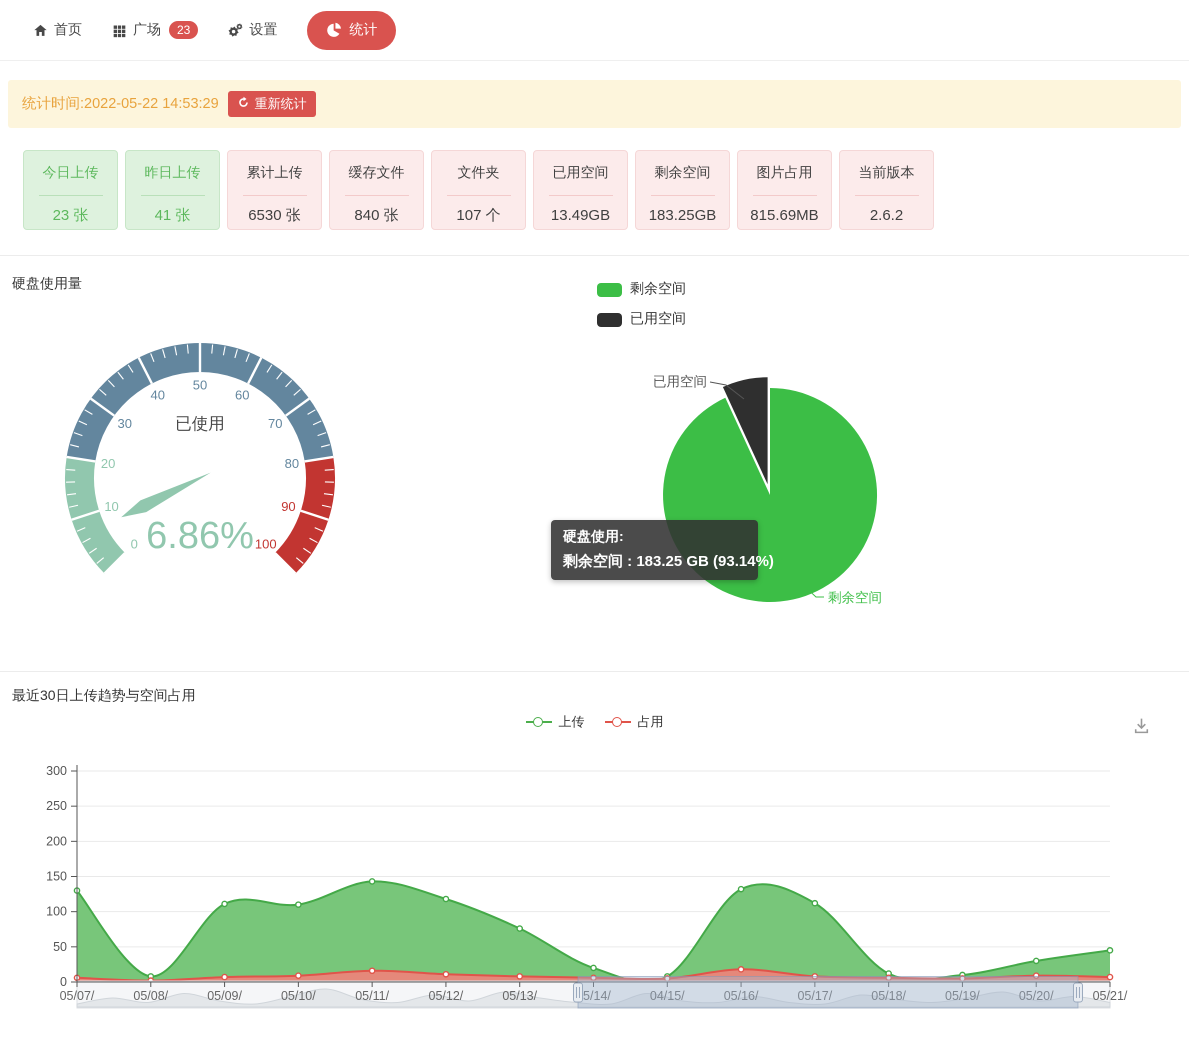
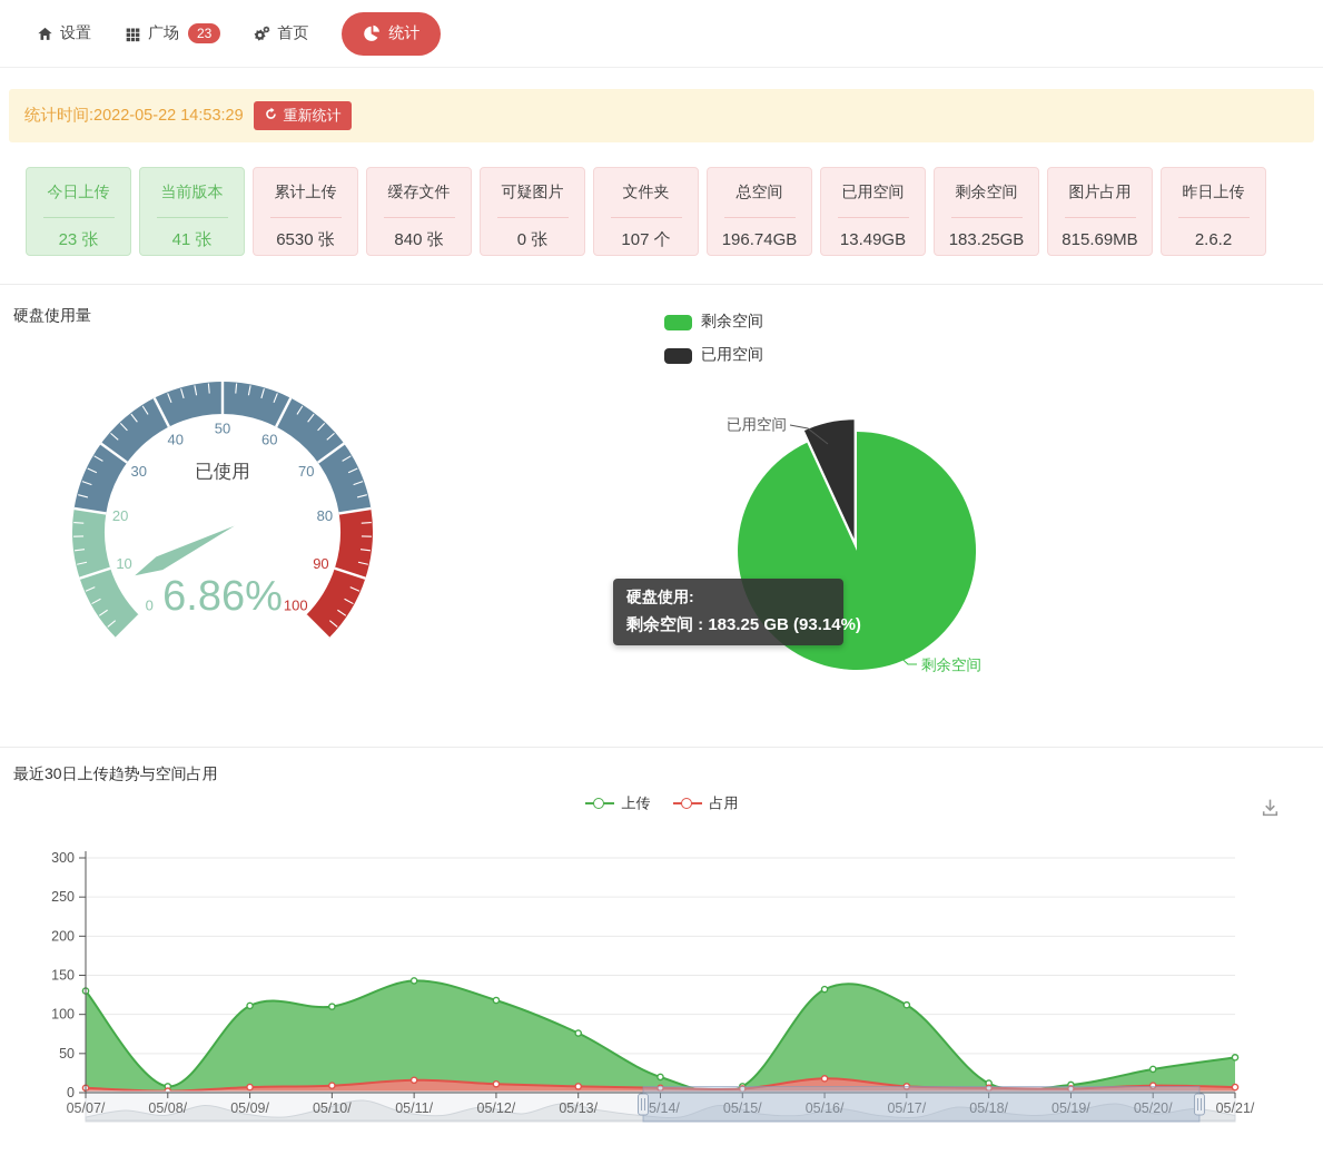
- 首页
+ 设置
  广场
  23
- 设置
+ 首页
  统计
  统计时间:2022-05-22 14:53:29
  重新统计
  今日上传
  23 张
- 昨日上传
+ 当前版本
  41 张
  累计上传
  6530 张
  缓存文件
  840 张
+ 可疑图片
+ 0 张
  文件夹
  107 个
+ 总空间
+ 196.74GB
  已用空间
  13.49GB
  剩余空间
  183.25GB
  图片占用
  815.69MB
- 当前版本
+ 昨日上传
  2.6.2
  硬盘使用量
  0
  10
  20
  30
  40
  50
  60
  70
  80
  90
  100
  已使用
  6.86%
  已用空间
  剩余空间
  剩余空间
  已用空间
  硬盘使用:
  剩余空间 : 183.25 GB (93.14%)
  最近30日上传趋势与空间占用
  上传
  占用
  0
  50
  100
  150
  200
  250
  300
  05/07/
  05/08/
  05/09/
  05/10/
  05/11/
  05/12/
  05/13/
  5/14/
- 04/15/
+ 05/15/
  05/16/
  05/17/
  05/18/
  05/19/
  05/20/
  05/21/
